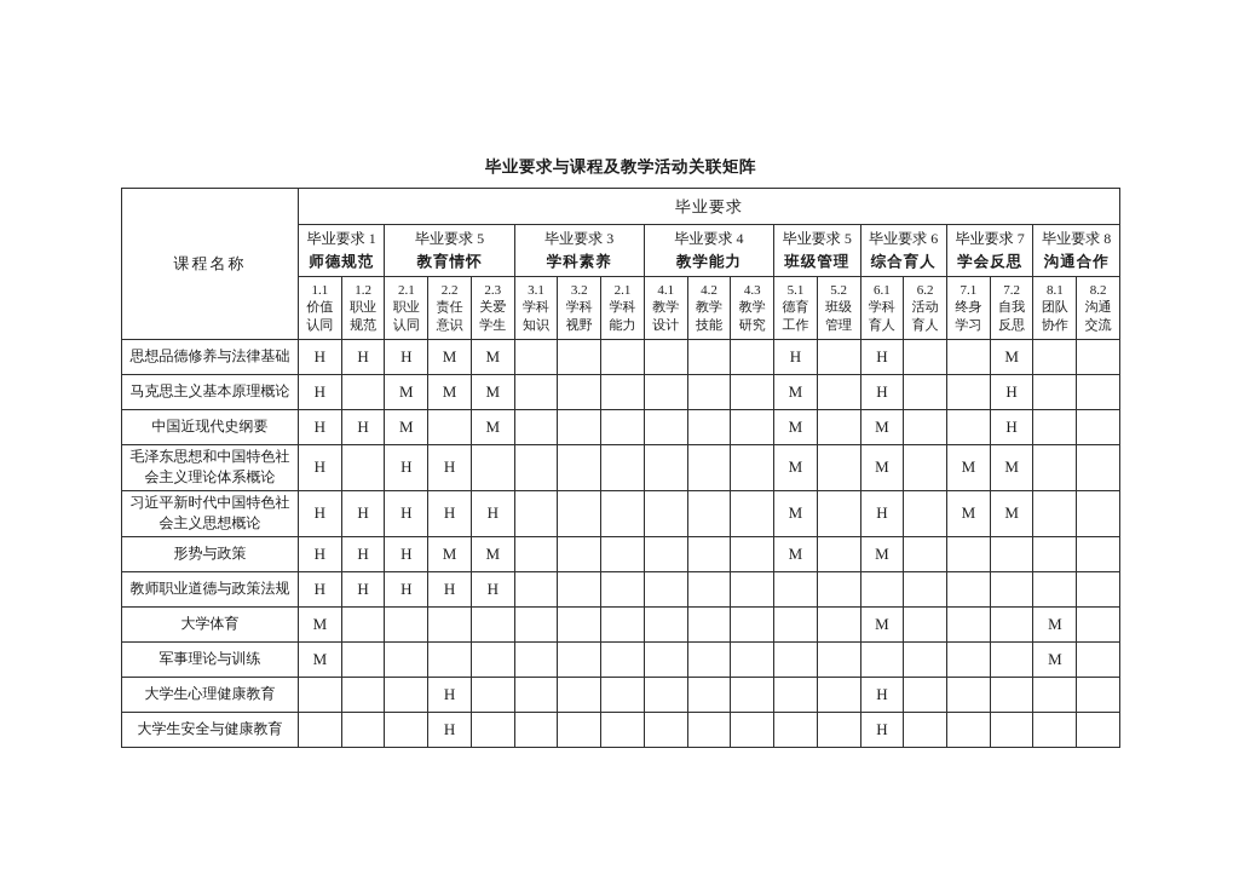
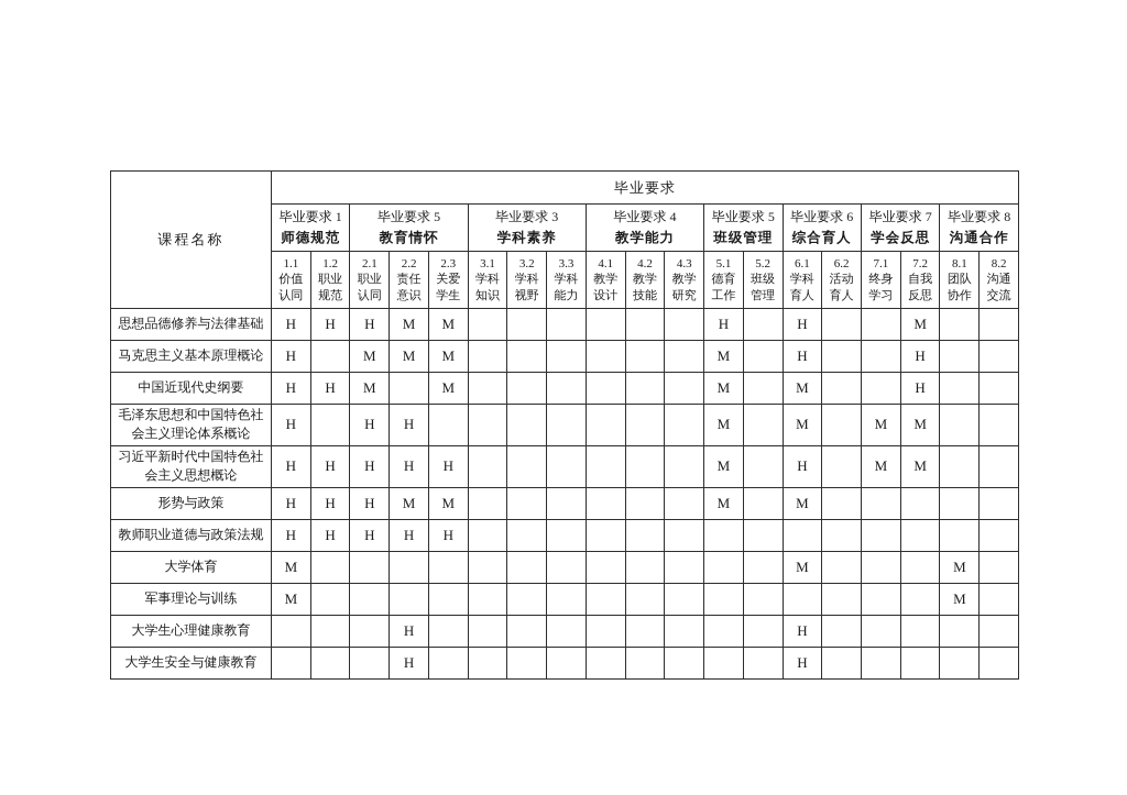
- 毕业要求与课程及教学活动关联矩阵
  课程名称	毕业要求
  毕业要求 1师德规范	毕业要求 5教育情怀	毕业要求 3学科素养	毕业要求 4教学能力	毕业要求 5班级管理	毕业要求 6综合育人	毕业要求 7学会反思	毕业要求 8沟通合作
- 1.1价值认同	1.2职业规范	2.1职业认同	2.2责任意识	2.3关爱学生	3.1学科知识	3.2学科视野	2.1学科能力	4.1教学设计	4.2教学技能	4.3教学研究	5.1德育工作	5.2班级管理	6.1学科育人	6.2活动育人	7.1终身学习	7.2自我反思	8.1团队协作	8.2沟通交流
+ 1.1价值认同	1.2职业规范	2.1职业认同	2.2责任意识	2.3关爱学生	3.1学科知识	3.2学科视野	3.3学科能力	4.1教学设计	4.2教学技能	4.3教学研究	5.1德育工作	5.2班级管理	6.1学科育人	6.2活动育人	7.1终身学习	7.2自我反思	8.1团队协作	8.2沟通交流
  思想品德修养与法律基础	H	H	H	M	M							H		H			M
  马克思主义基本原理概论	H		M	M	M							M		H			H
  中国近现代史纲要	H	H	M		M							M		M			H
  毛泽东思想和中国特色社会主义理论体系概论	H		H	H								M		M		M	M
  习近平新时代中国特色社会主义思想概论	H	H	H	H	H							M		H		M	M
  形势与政策	H	H	H	M	M							M		M
  教师职业道德与政策法规	H	H	H	H	H
  大学体育	M													M				M
  军事理论与训练	M																	M
  大学生心理健康教育				H										H
  大学生安全与健康教育				H										H
